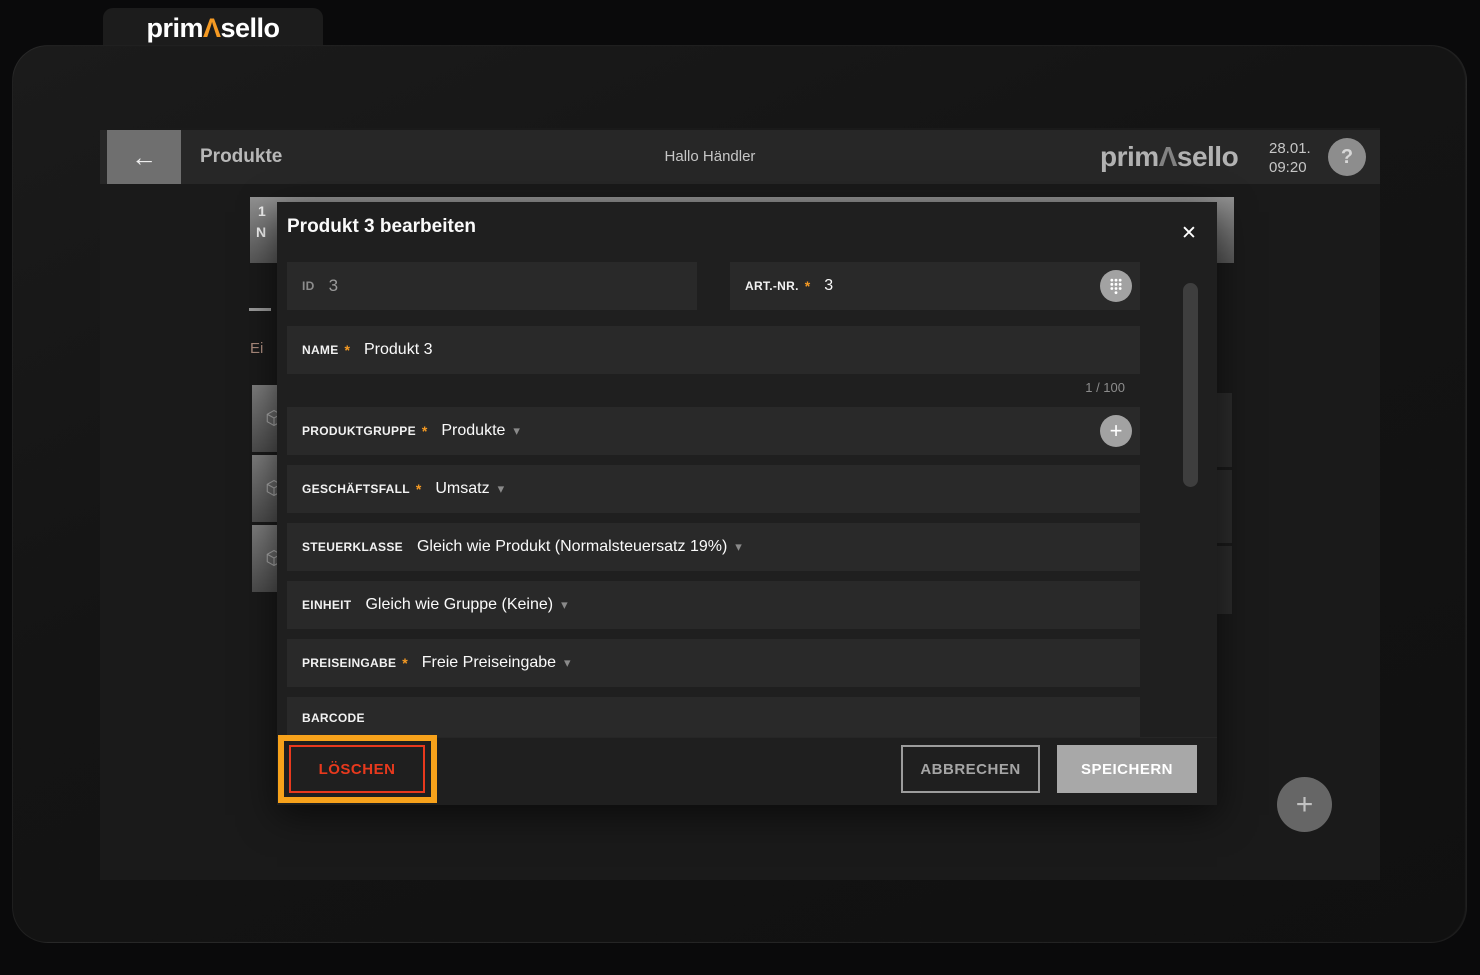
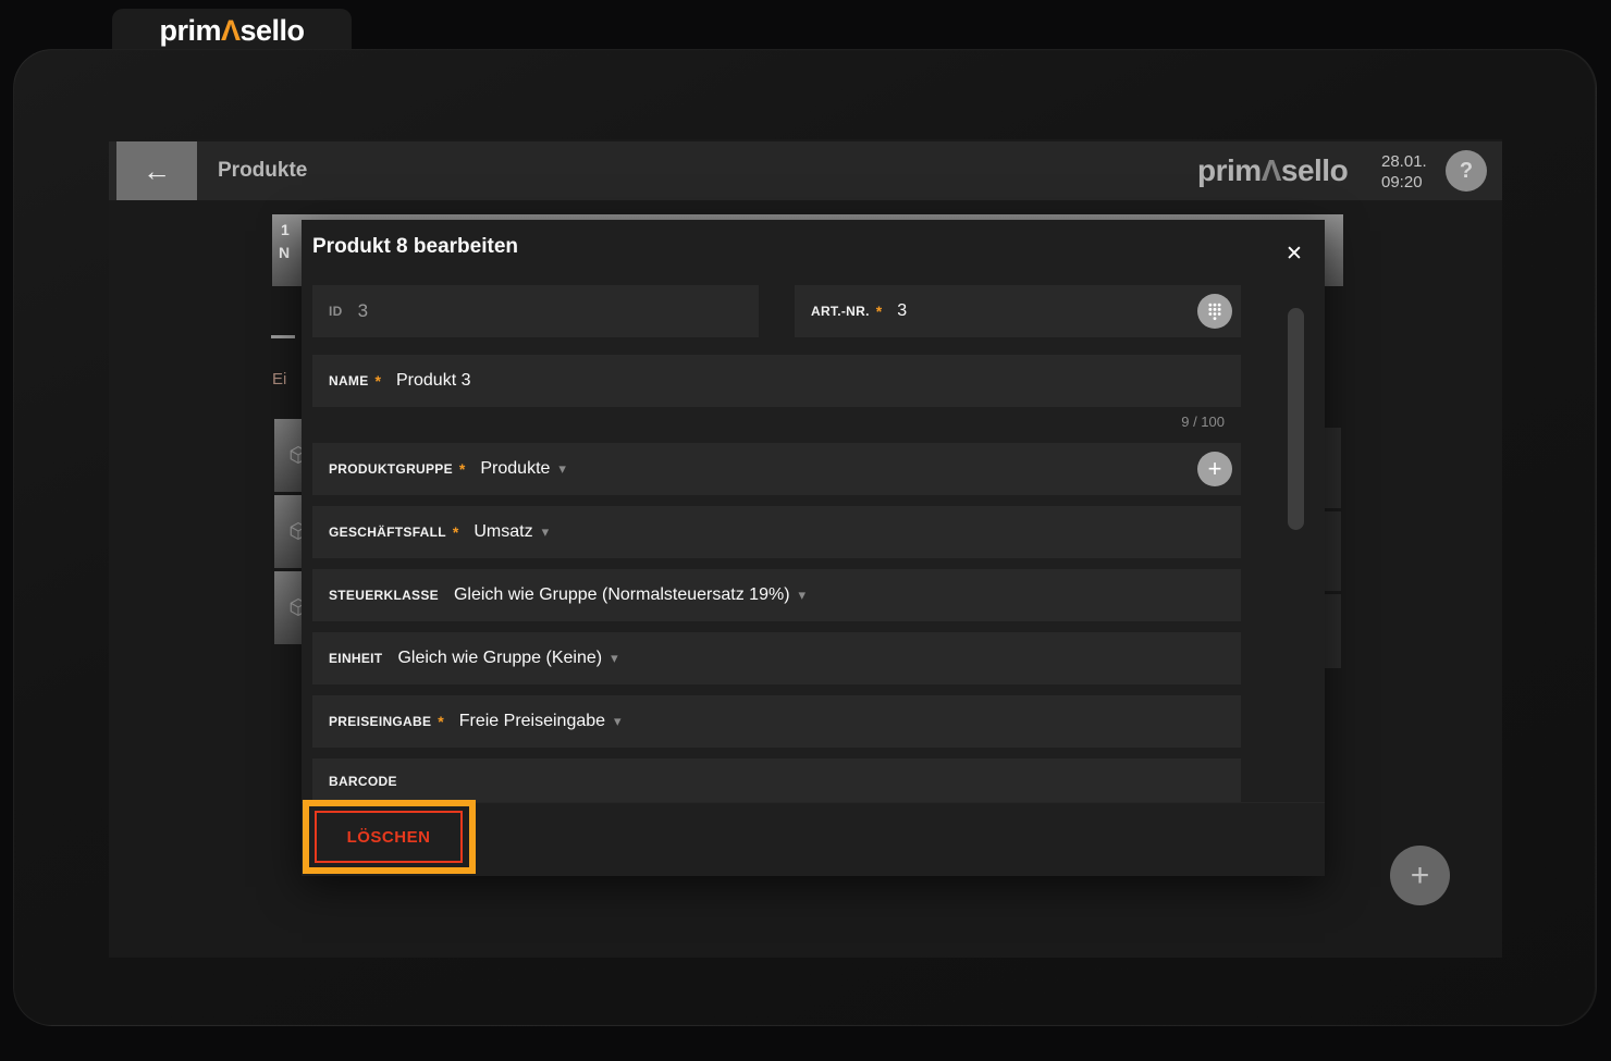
  primΛsello
  ←
  Produkte
- Hallo Händler
  primΛsello
  28.01.
  09:20
  ?
  1
  N
  Ei
- Produkt 3 bearbeiten
+ Produkt 8 bearbeiten
  ✕
  ID
  3
  ART.-NR.
  *
  3
  NAME
  *
  Produkt 3
- 1 / 100
+ 9 / 100
  PRODUKTGRUPPE
  *
  Produkte
  ▾
  +
  GESCHÄFTSFALL
  *
  Umsatz
  ▾
  STEUERKLASSE
- Gleich wie Produkt (Normalsteuersatz 19%)
+ Gleich wie Gruppe (Normalsteuersatz 19%)
  ▾
  EINHEIT
  Gleich wie Gruppe (Keine)
  ▾
  PREISEINGABE
  *
  Freie Preiseingabe
  ▾
  BARCODE
  LÖSCHEN
- ABBRECHEN
- SPEICHERN
  +
